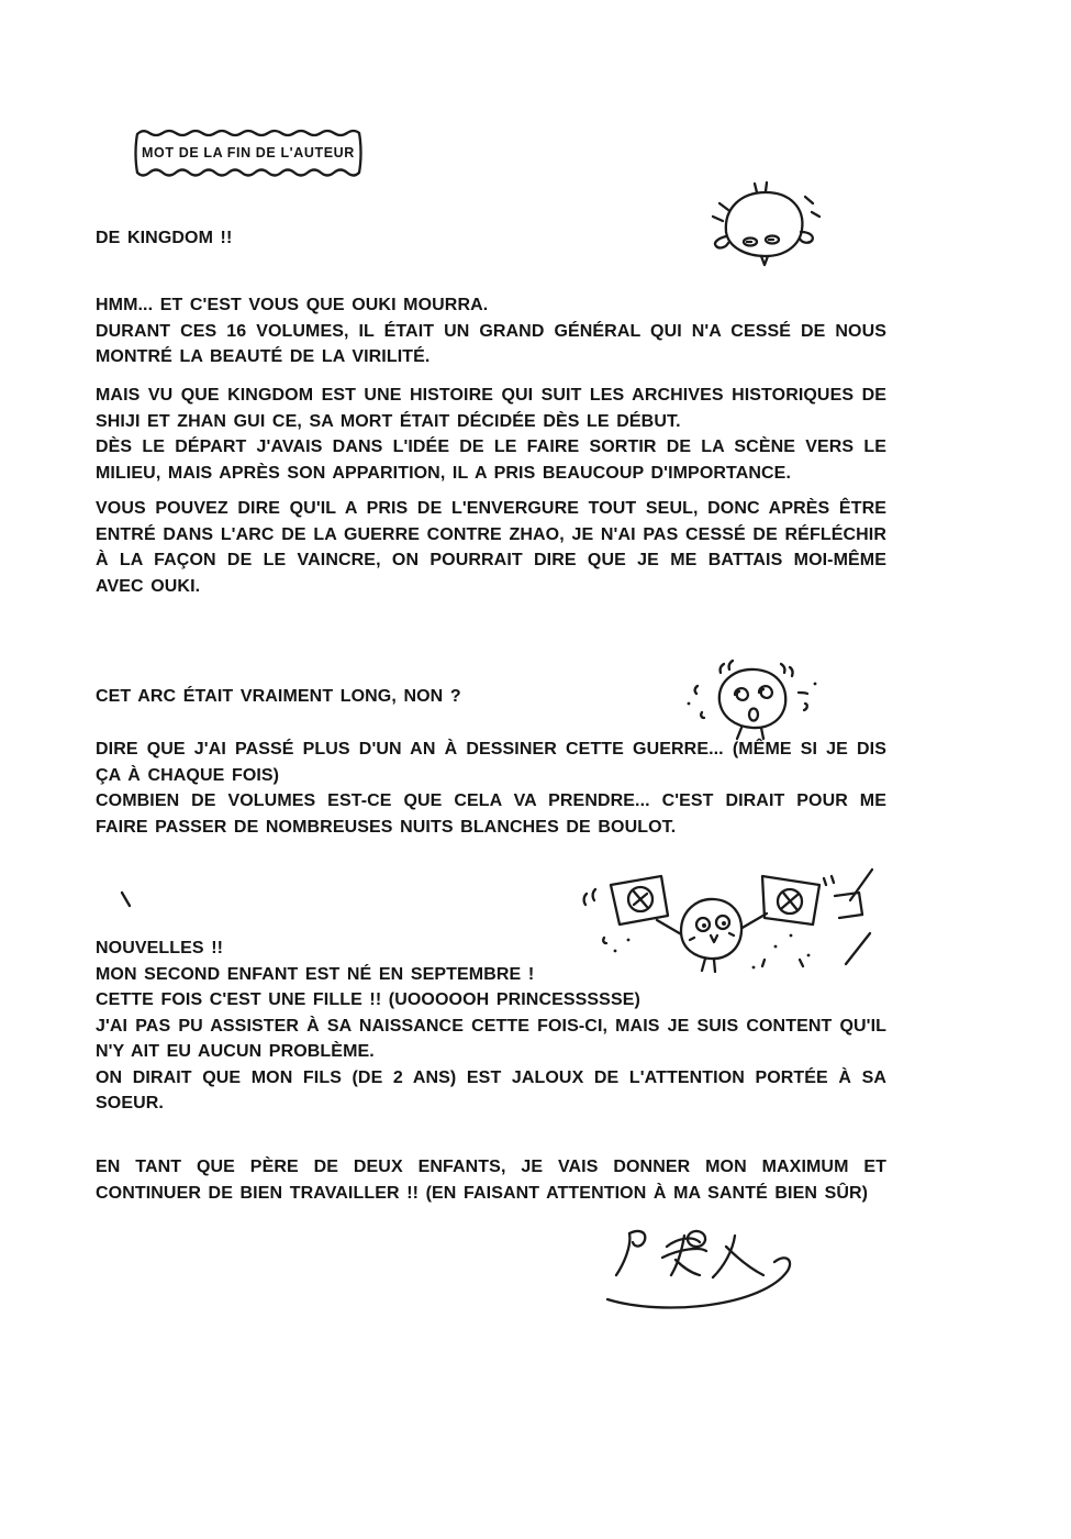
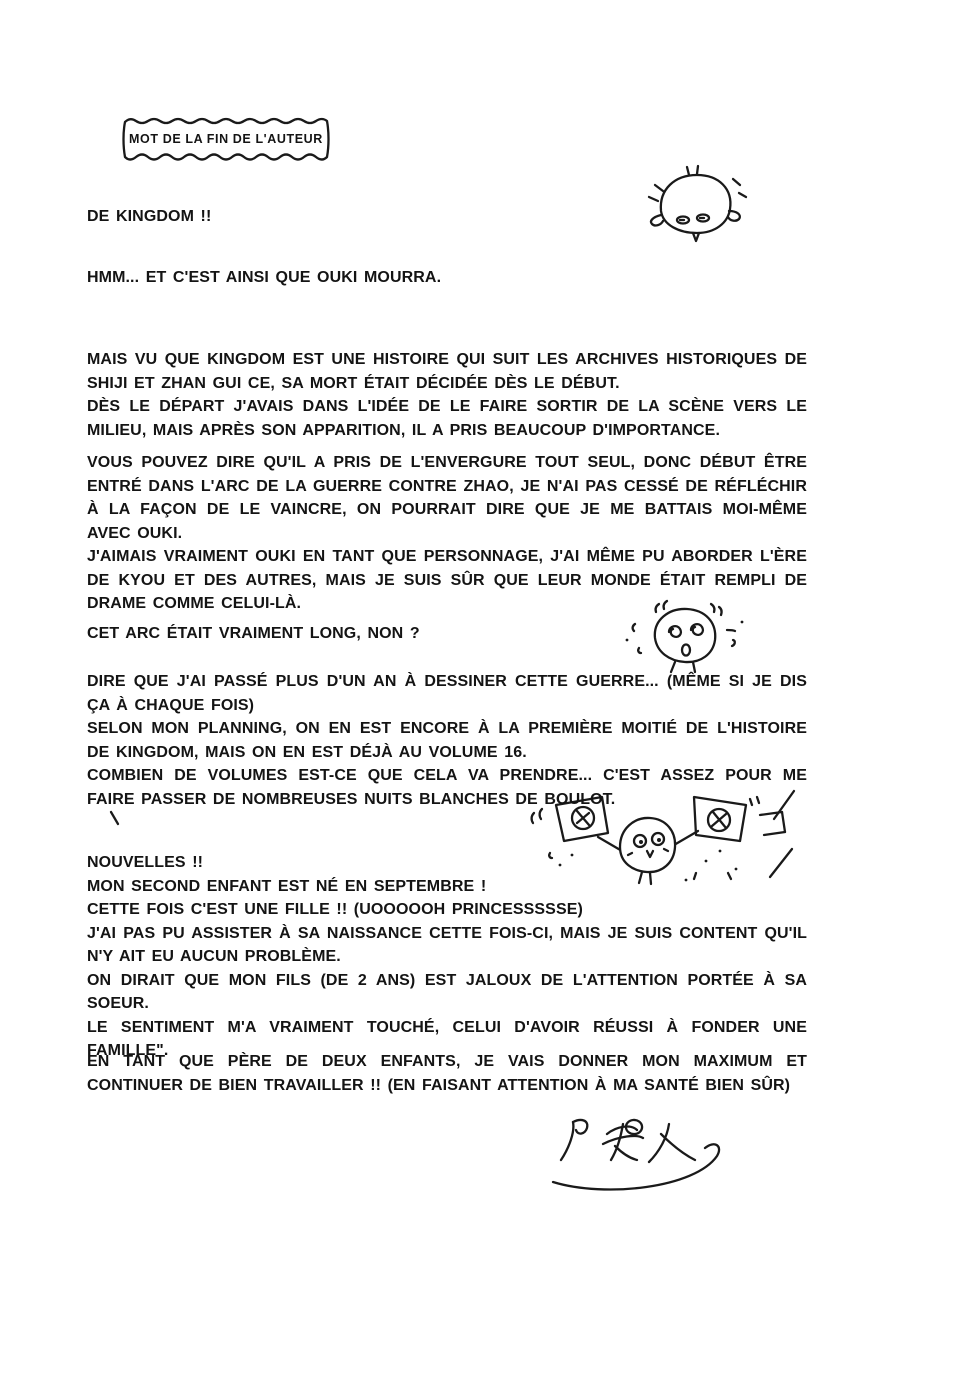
  MOT DE LA FIN DE L'AUTEUR
  DE KINGDOM !!
- HMM... ET C'EST VOUS QUE OUKI MOURRA.
+ HMM... ET C'EST AINSI QUE OUKI MOURRA.
- DURANT CES 16 VOLUMES, IL ÉTAIT UN GRAND GÉNÉRAL QUI N'A CESSÉ DE NOUS MONTRÉ LA BEAUTÉ DE LA VIRILITÉ.
  MAIS VU QUE KINGDOM EST UNE HISTOIRE QUI SUIT LES ARCHIVES HISTORIQUES DE SHIJI ET ZHAN GUI CE, SA MORT ÉTAIT DÉCIDÉE DÈS LE DÉBUT.
  DÈS LE DÉPART J'AVAIS DANS L'IDÉE DE LE FAIRE SORTIR DE LA SCÈNE VERS LE MILIEU, MAIS APRÈS SON APPARITION, IL A PRIS BEAUCOUP D'IMPORTANCE.
- VOUS POUVEZ DIRE QU'IL A PRIS DE L'ENVERGURE TOUT SEUL, DONC APRÈS ÊTRE ENTRÉ DANS L'ARC DE LA GUERRE CONTRE ZHAO, JE N'AI PAS CESSÉ DE RÉFLÉCHIR À LA FAÇON DE LE VAINCRE, ON POURRAIT DIRE QUE JE ME BATTAIS MOI-MÊME AVEC OUKI.
+ VOUS POUVEZ DIRE QU'IL A PRIS DE L'ENVERGURE TOUT SEUL, DONC DÉBUT ÊTRE ENTRÉ DANS L'ARC DE LA GUERRE CONTRE ZHAO, JE N'AI PAS CESSÉ DE RÉFLÉCHIR À LA FAÇON DE LE VAINCRE, ON POURRAIT DIRE QUE JE ME BATTAIS MOI-MÊME AVEC OUKI.
+ J'AIMAIS VRAIMENT OUKI EN TANT QUE PERSONNAGE, J'AI MÊME PU ABORDER L'ÈRE DE KYOU ET DES AUTRES, MAIS JE SUIS SÛR QUE LEUR MONDE ÉTAIT REMPLI DE DRAME COMME CELUI-LÀ.
  CET ARC ÉTAIT VRAIMENT LONG, NON ?
  DIRE QUE J'AI PASSÉ PLUS D'UN AN À DESSINER CETTE GUERRE... (MÊME SI JE DIS ÇA À CHAQUE FOIS)
+ SELON MON PLANNING, ON EN EST ENCORE À LA PREMIÈRE MOITIÉ DE L'HISTOIRE DE KINGDOM, MAIS ON EN EST DÉJÀ AU VOLUME 16.
- COMBIEN DE VOLUMES EST-CE QUE CELA VA PRENDRE... C'EST DIRAIT POUR ME FAIRE PASSER DE NOMBREUSES NUITS BLANCHES DE BOULOT.
+ COMBIEN DE VOLUMES EST-CE QUE CELA VA PRENDRE... C'EST ASSEZ POUR ME FAIRE PASSER DE NOMBREUSES NUITS BLANCHES DE BOULOT.
  NOUVELLES !!
  MON SECOND ENFANT EST NÉ EN SEPTEMBRE !
  CETTE FOIS C'EST UNE FILLE !! (UOOOOOH PRINCESSSSSE)
  J'AI PAS PU ASSISTER À SA NAISSANCE CETTE FOIS-CI, MAIS JE SUIS CONTENT QU'IL N'Y AIT EU AUCUN PROBLÈME.
  ON DIRAIT QUE MON FILS (DE 2 ANS) EST JALOUX DE L'ATTENTION PORTÉE À SA SOEUR.
+ LE SENTIMENT M'A VRAIMENT TOUCHÉ, CELUI D'AVOIR RÉUSSI À FONDER UNE FAMILLE".
  EN TANT QUE PÈRE DE DEUX ENFANTS, JE VAIS DONNER MON MAXIMUM ET CONTINUER DE BIEN TRAVAILLER !! (EN FAISANT ATTENTION À MA SANTÉ BIEN SÛR)
